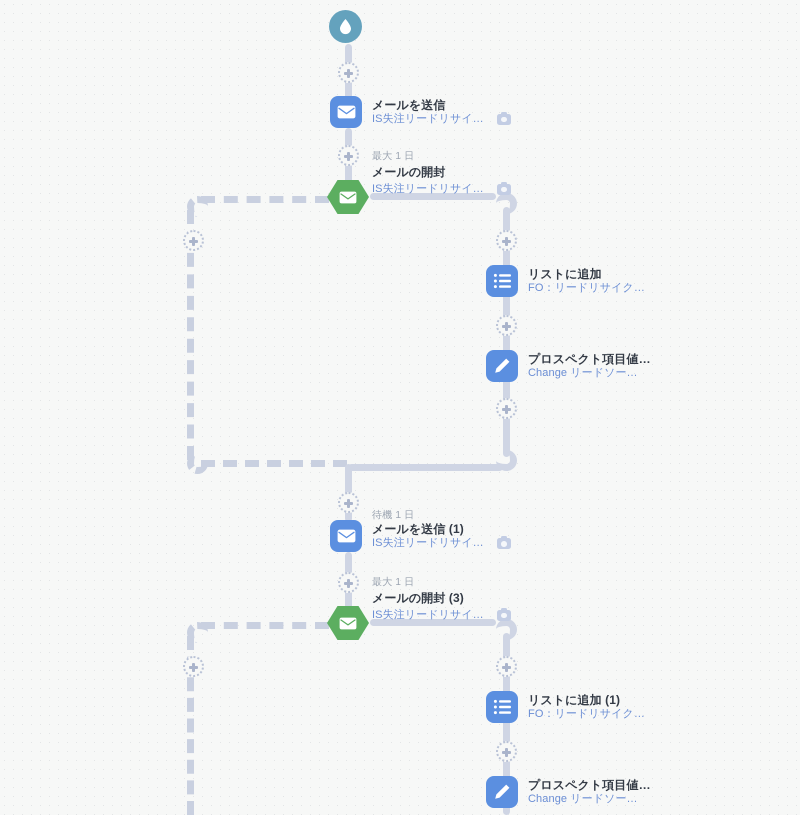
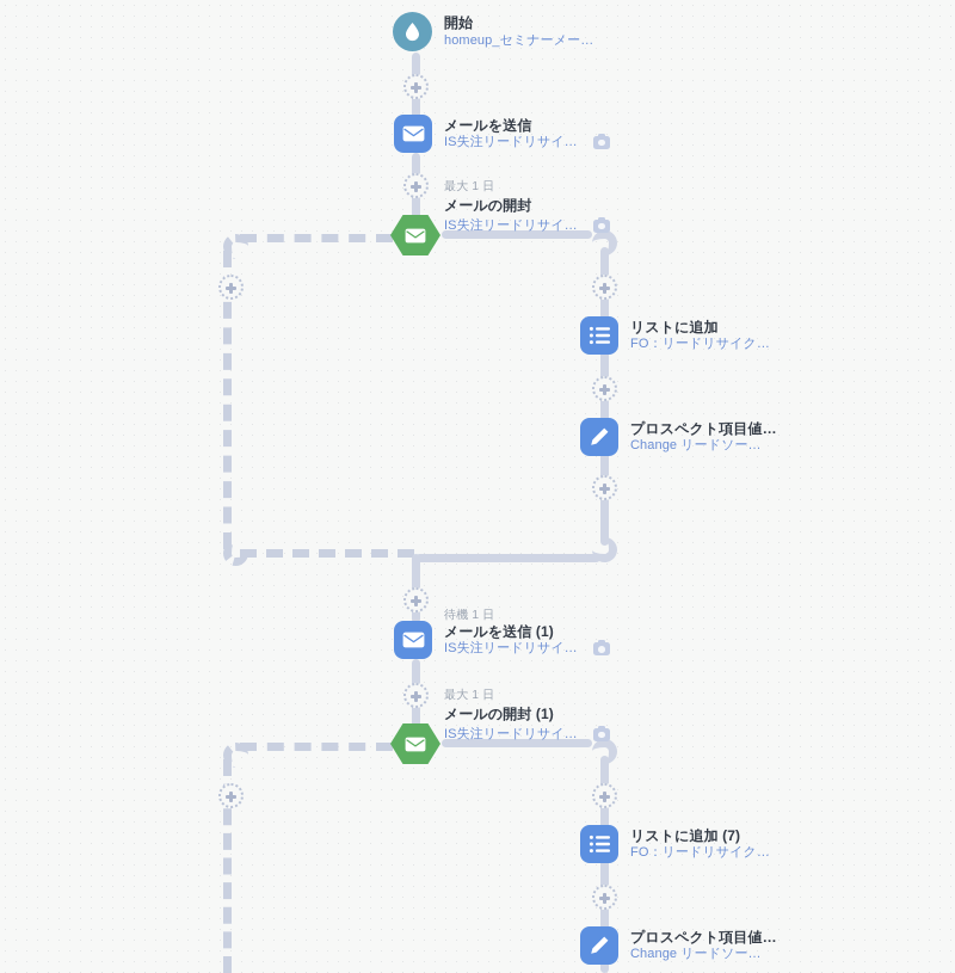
+ 開始
+ homeup_セミナーメー…
  メールを送信
  IS失注リードリサイ…
  最大 1 日
  メールの開封
  IS失注リードリサイ…
  リストに追加
  FO：リードリサイク…
  プロスペクト項目値…
  Change リードソー…
  待機 1 日
  メールを送信 (1)
  IS失注リードリサイ…
  最大 1 日
- メールの開封 (3)
+ メールの開封 (1)
  IS失注リードリサイ…
- リストに追加 (1)
+ リストに追加 (7)
  FO：リードリサイク…
  プロスペクト項目値…
  Change リードソー…
